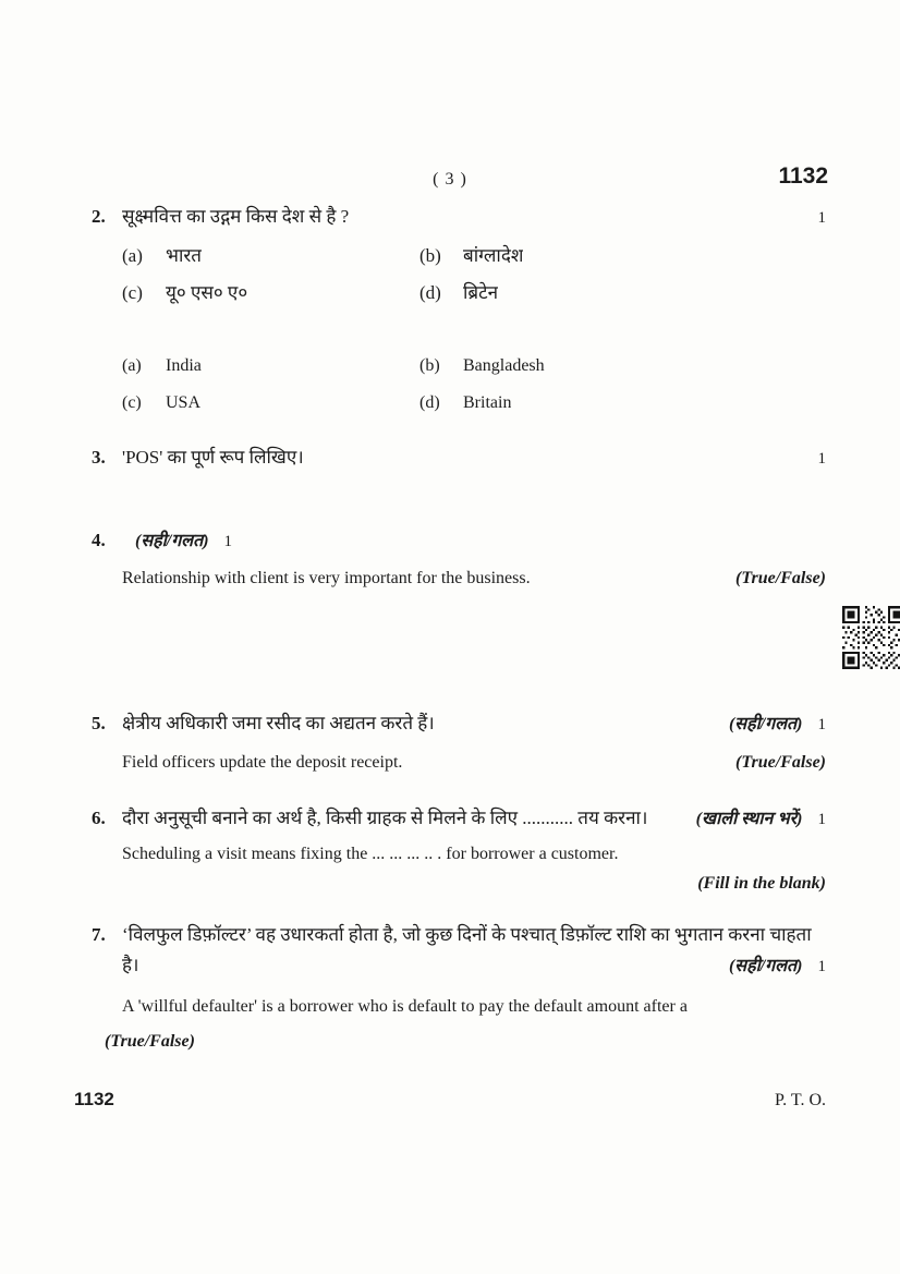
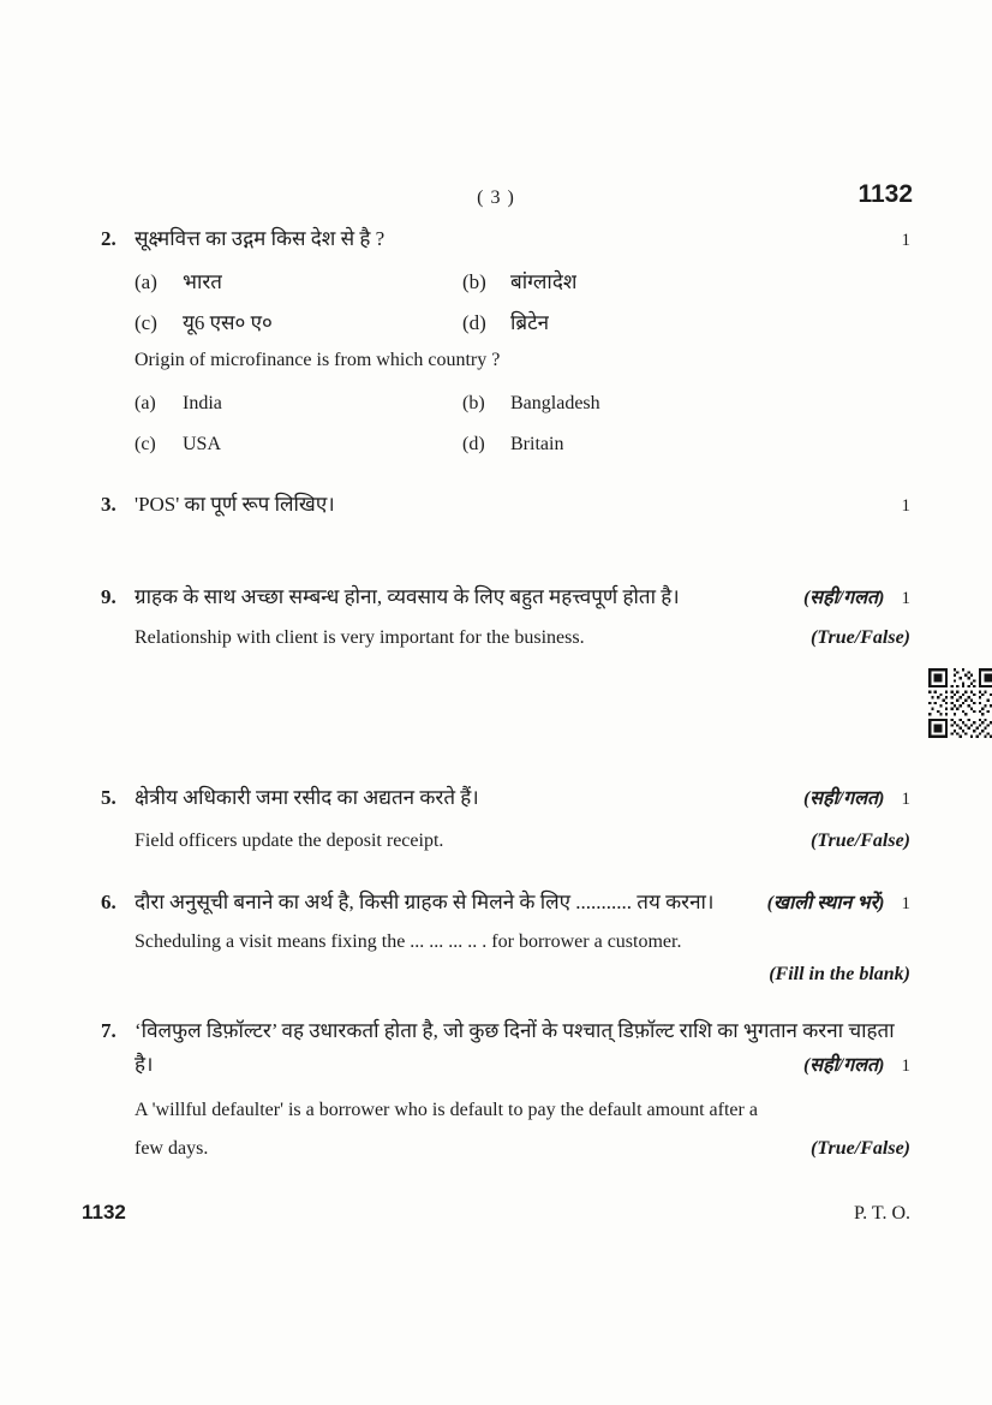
  ( 3 )
  1132
  2.
  सूक्ष्मवित्त का उद्गम किस देश से है ?
  1
  (a)
  भारत
  (b)
  बांग्लादेश
  (c)
- यू० एस० ए०
+ यू6 एस० ए०
  (d)
  ब्रिटेन
+ Origin of microfinance is from which country ?
  (a)
  India
  (b)
  Bangladesh
  (c)
  USA
  (d)
  Britain
  3.
  'POS' का पूर्ण रूप लिखिए।
  1
- 4.
+ 9.
+ ग्राहक के साथ अच्छा सम्बन्ध होना, व्यवसाय के लिए बहुत महत्त्वपूर्ण होता है।
  (सही/गलत)
  1
  Relationship with client is very important for the business.
  (True/False)
  5.
  क्षेत्रीय अधिकारी जमा रसीद का अद्यतन करते हैं।
  (सही/गलत)
  1
  Field officers update the deposit receipt.
  (True/False)
  6.
  दौरा अनुसूची बनाने का अर्थ है, किसी ग्राहक से मिलने के लिए ........... तय करना।
  (खाली स्थान भरें)
  1
  Scheduling a visit means fixing the ... ... ... .. . for borrower a customer.
  (Fill in the blank)
  7.
  ‘विलफुल डिफ़ॉल्टर’ वह उधारकर्ता होता है, जो कुछ दिनों के पश्चात् डिफ़ॉल्ट राशि का भुगतान करना चाहता
  है।
  (सही/गलत)
  1
  A 'willful defaulter' is a borrower who is default to pay the default amount after a
+ few days.
  (True/False)
  1132
  P. T. O.
